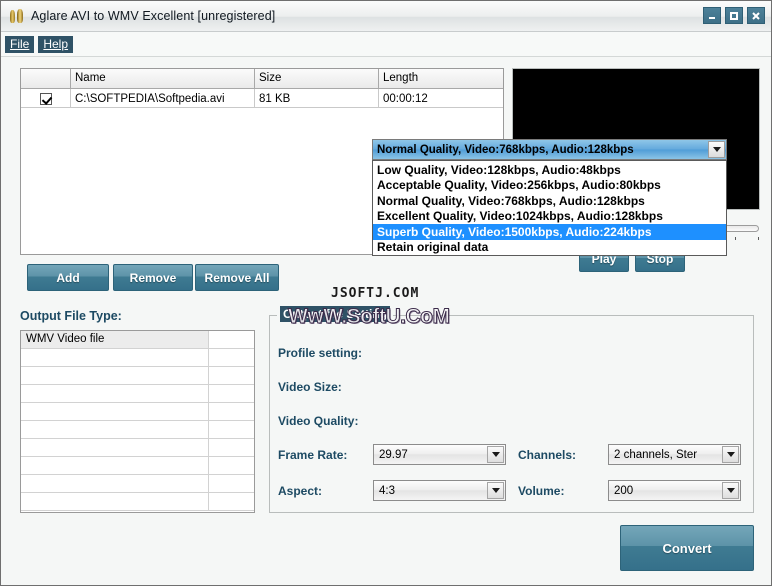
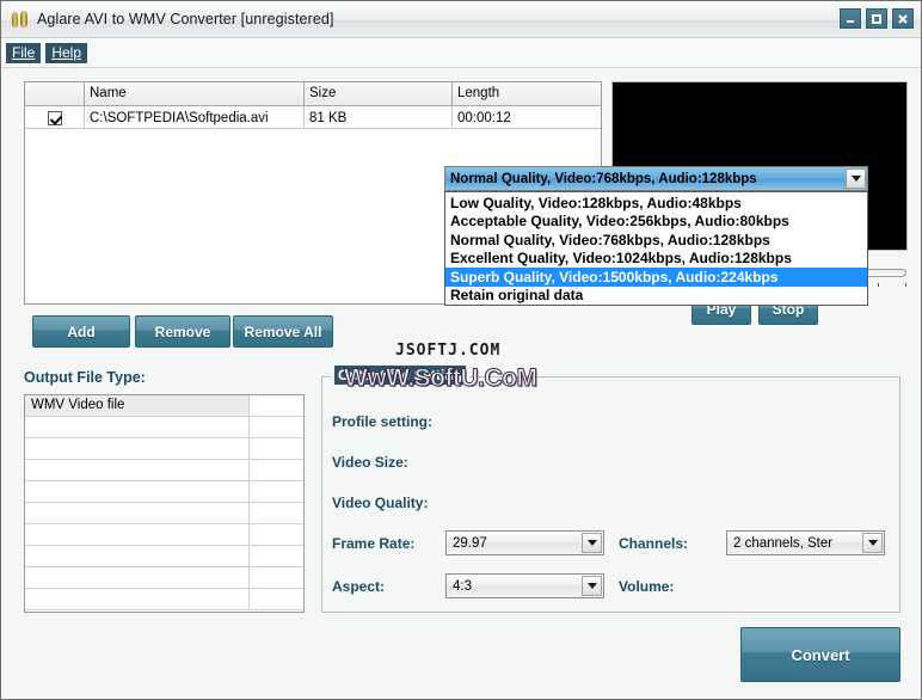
- Aglare AVI to WMV Excellent [unregistered]
+ Aglare AVI to WMV Converter [unregistered]
  File
  Help
  Name
  Size
  Length
  C:\SOFTPEDIA\Softpedia.avi
  81 KB
  00:00:12
  Add
  Remove
  Remove All
  Play
  Stop
  JSOFTJ.COM
  Output File Type:
  WMV Video file
  Profile setting:
  Video Size:
  Video Quality:
  Frame Rate:
  Aspect:
  Channels:
  Volume:
  29.97
  4:3
  2 channels, Ster
- 200
  Output file Setting
  WwW.SoftU.CoM
  Normal Quality, Video:768kbps, Audio:128kbps
  Low Quality, Video:128kbps, Audio:48kbps
  Acceptable Quality, Video:256kbps, Audio:80kbps
  Normal Quality, Video:768kbps, Audio:128kbps
  Excellent Quality, Video:1024kbps, Audio:128kbps
  Superb Quality, Video:1500kbps, Audio:224kbps
  Retain original data
  Convert
